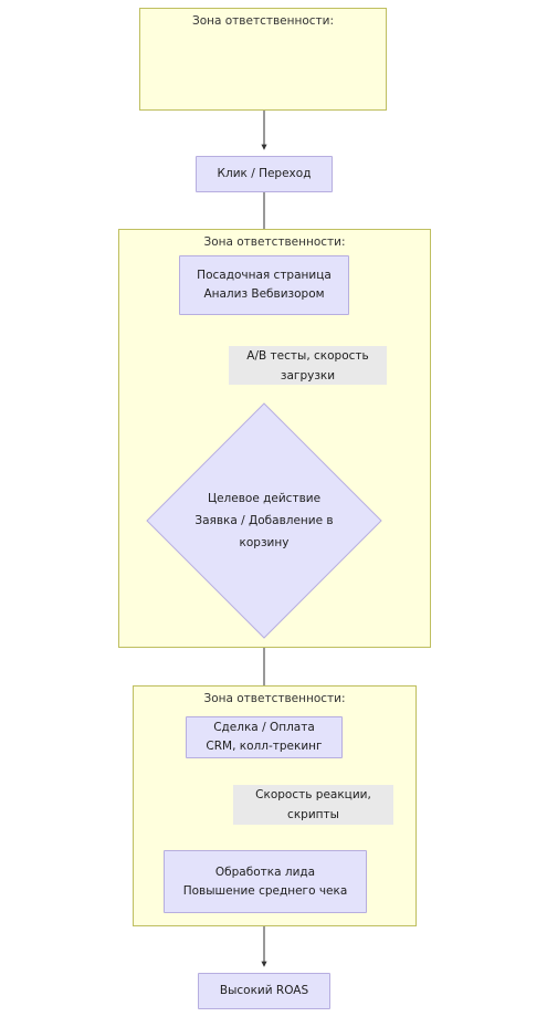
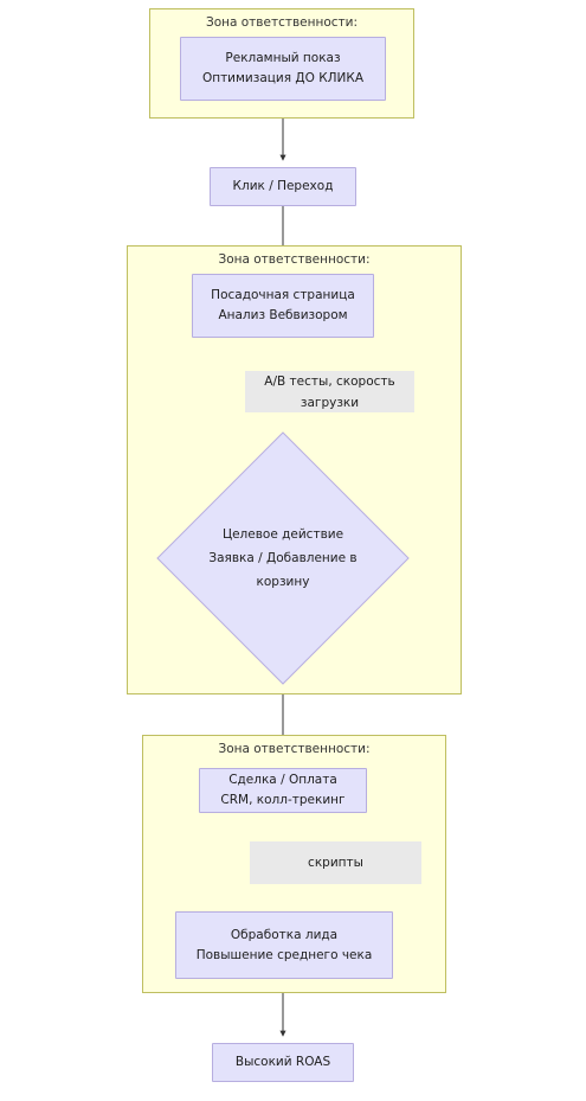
  Зона ответственности:
  Зона ответственности:
  Зона ответственности:
+ Рекламный показ
+ Оптимизация ДО КЛИКА
  Клик / Переход
  Посадочная страница
  Анализ Вебвизором
  A/B тесты, скорость
  загрузки
  Целевое действие
  Заявка / Добавление в
  корзину
  Сделка / Оплата
  CRM, колл-трекинг
- Скорость реакции,
  скрипты
  Обработка лида
  Повышение среднего чека
  Высокий ROAS
